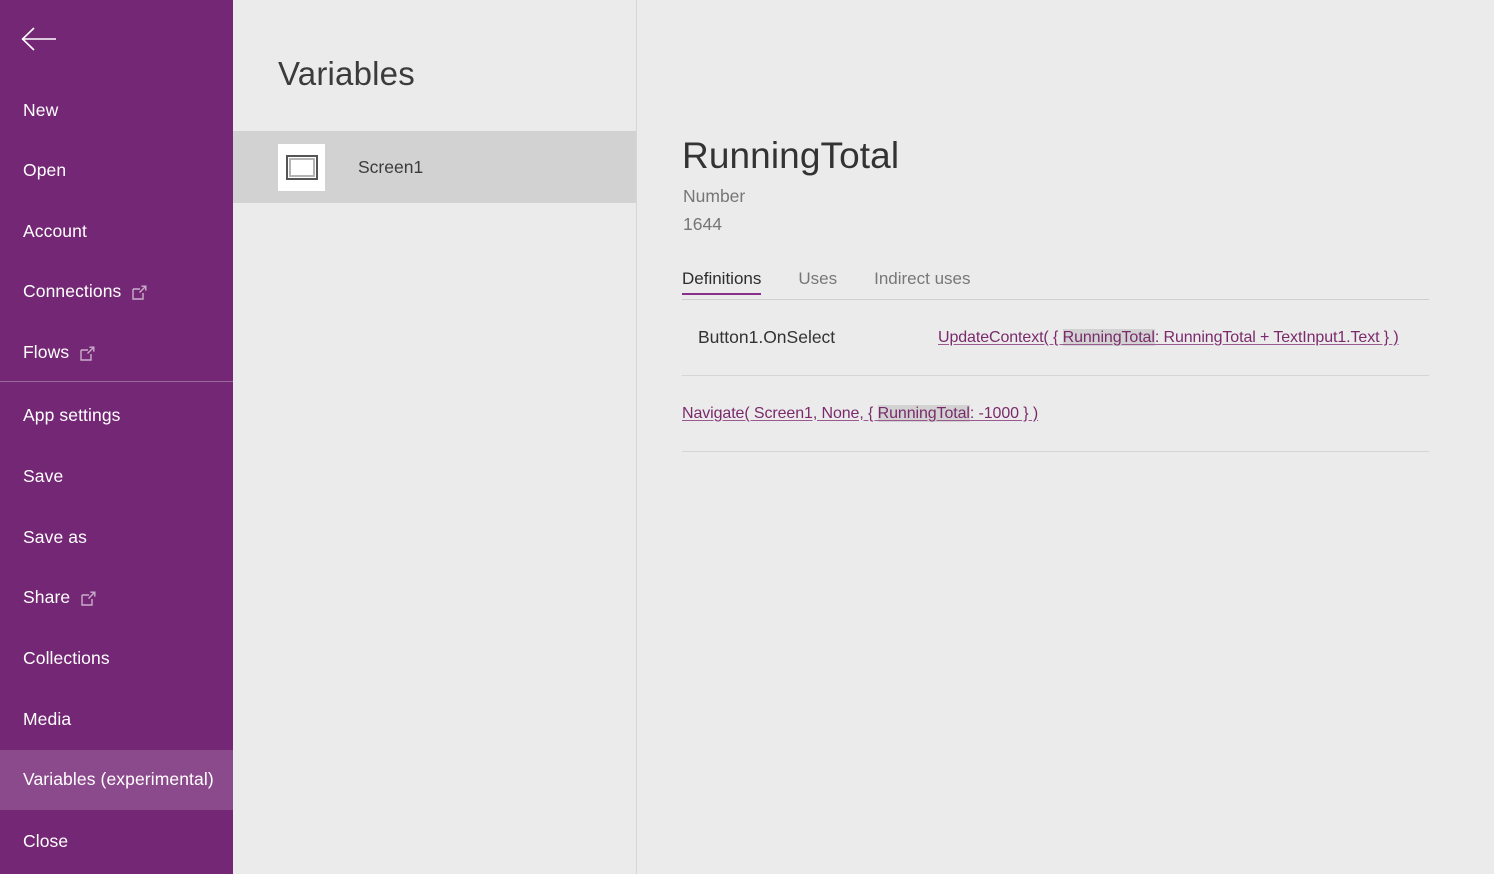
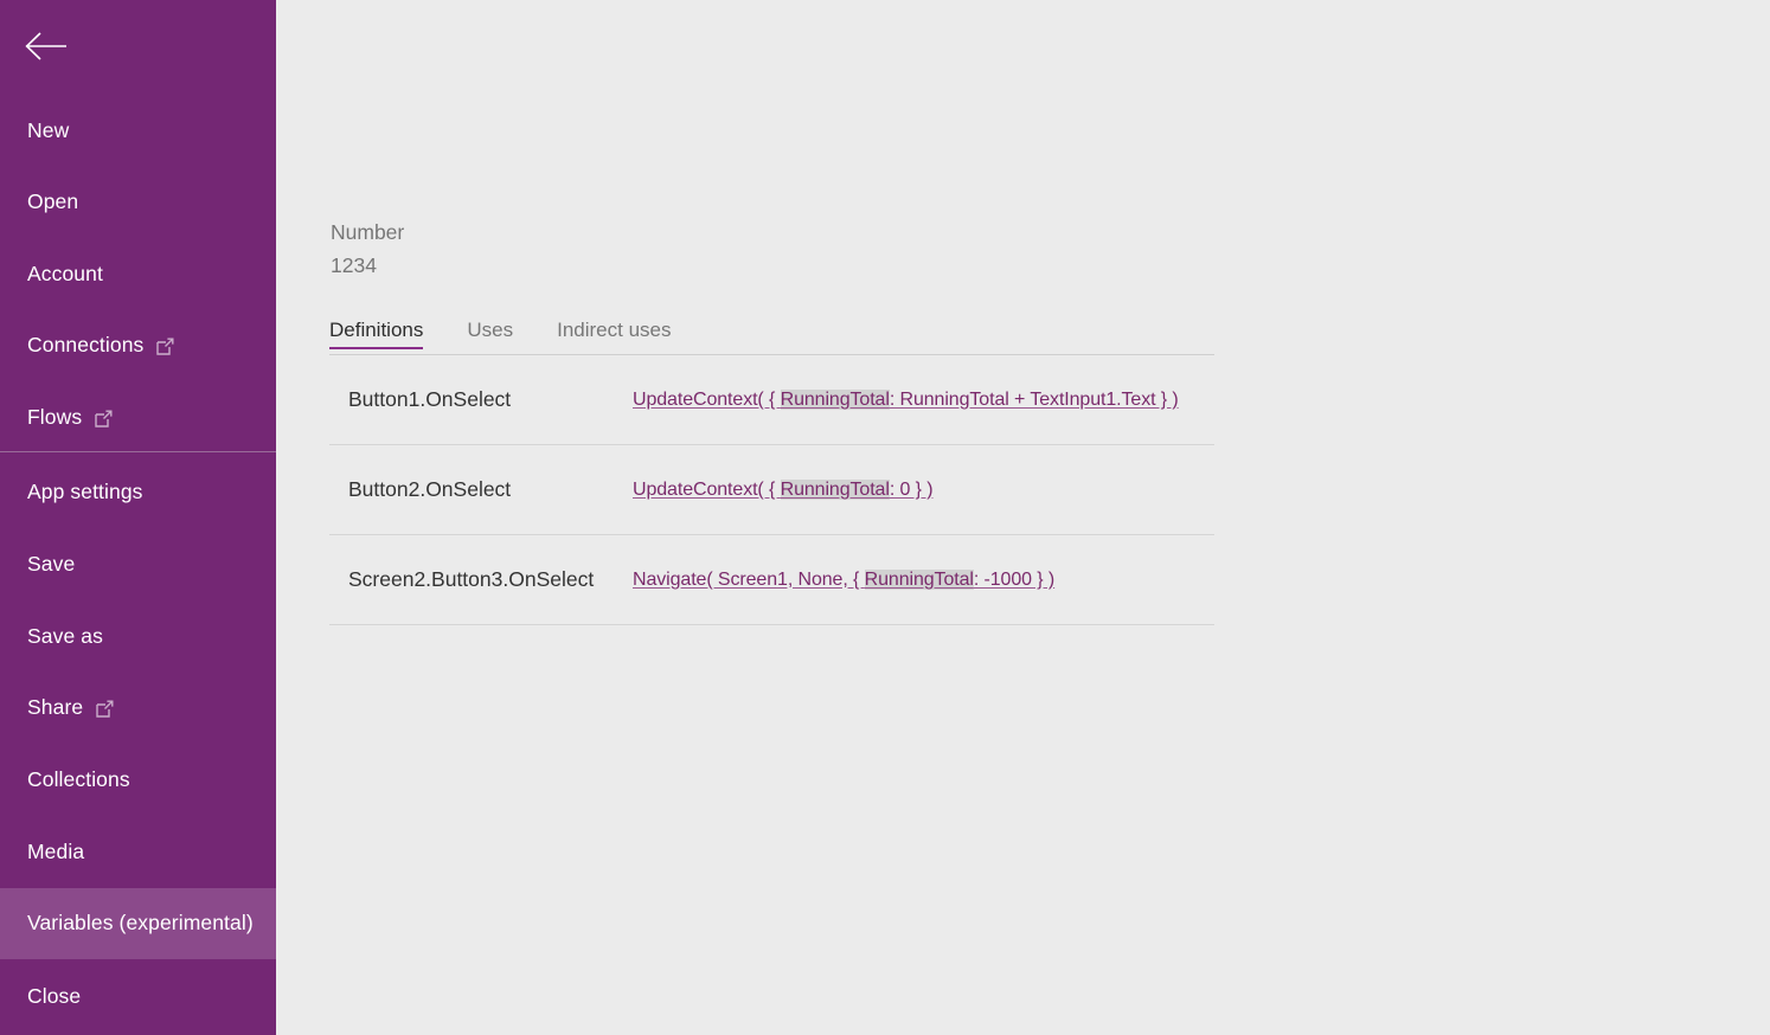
  New
  Open
  Account
  Connections
  Flows
  App settings
  Save
  Save as
  Share
  Collections
  Media
  Variables (experimental)
  Close
- Variables
- Screen1
- RunningTotal
  Number
- 1644
+ 1234
  Definitions
  Uses
  Indirect uses
  Button1.OnSelect
  UpdateContext( { RunningTotal: RunningTotal + TextInput1.Text } )
+ Button2.OnSelect
+ UpdateContext( { RunningTotal: 0 } )
+ Screen2.Button3.OnSelect
  Navigate( Screen1, None, { RunningTotal: -1000 } )
